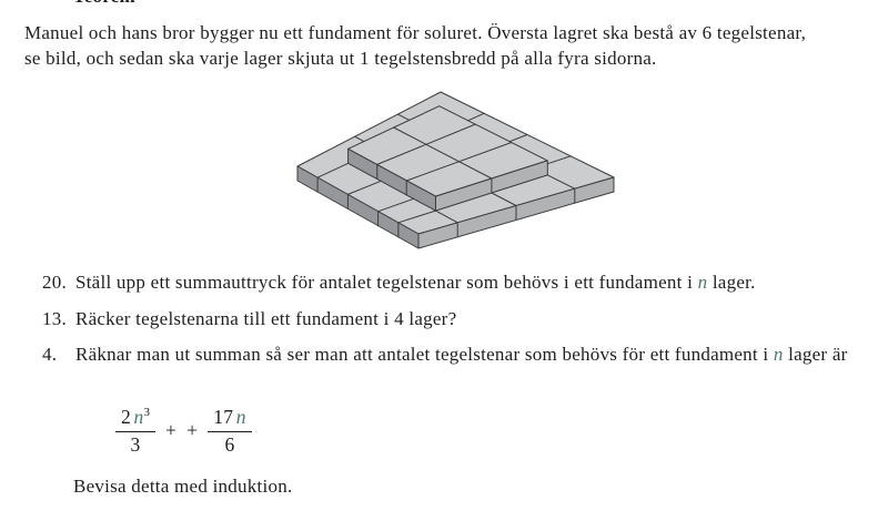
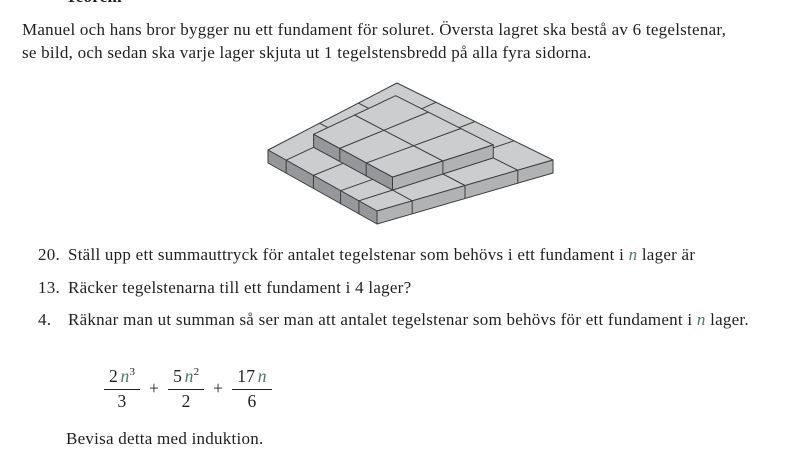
  Manuel och hans bror bygger nu ett fundament för soluret. Översta lagret ska bestå av 6 tegelstenar,
  se bild, och sedan ska varje lager skjuta ut 1 tegelstensbredd på alla fyra sidorna.
  20.
- Ställ upp ett summauttryck för antalet tegelstenar som behövs i ett fundament i n lager.
+ Ställ upp ett summauttryck för antalet tegelstenar som behövs i ett fundament i n lager är
  13.
  Räcker tegelstenarna till ett fundament i 4 lager?
  4.
- Räknar man ut summan så ser man att antalet tegelstenar som behövs för ett fundament i n lager är
+ Räknar man ut summan så ser man att antalet tegelstenar som behövs för ett fundament i n lager.
  2 n3
  3
  +
+ 5 n2
+ 2
  +
  17 n
  6
  Bevisa detta med induktion.
